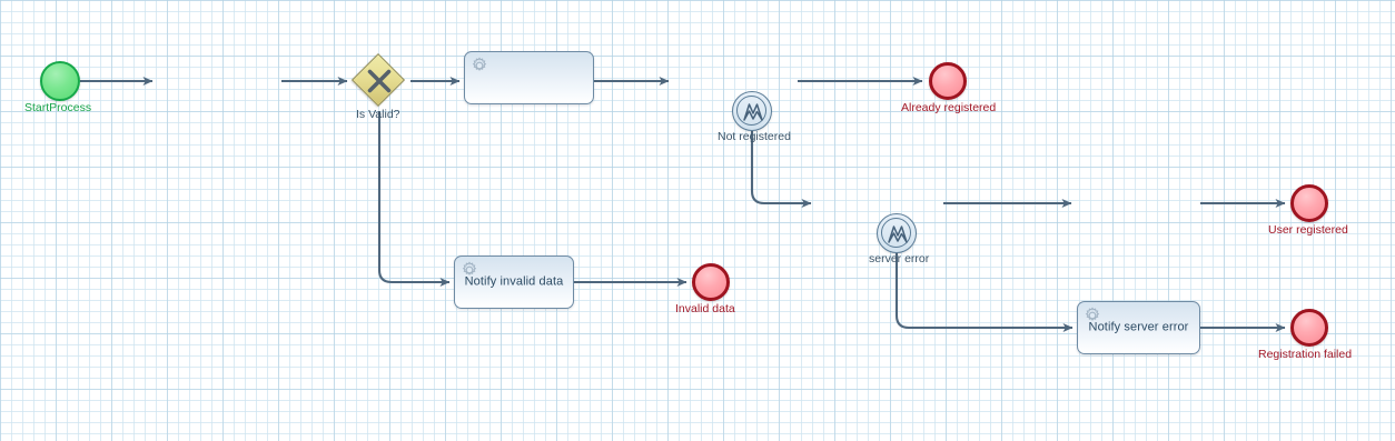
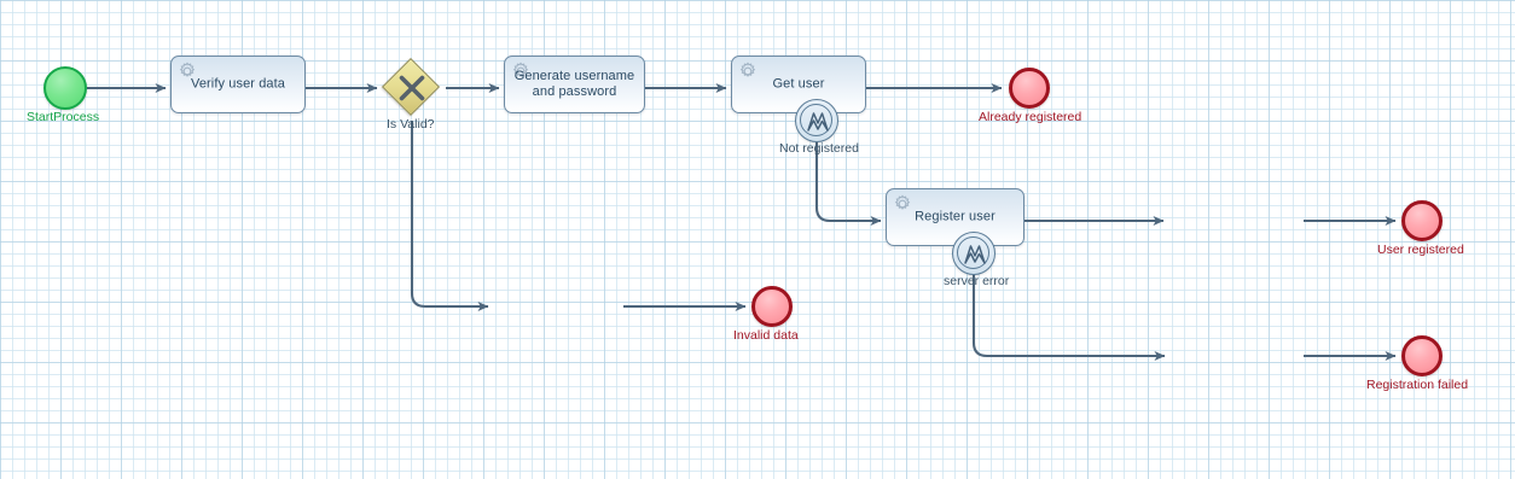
  StartProcess
+ Verify user data
  Is Valid?
+ Generate username and password
+ Get user
  Not registered
  Already registered
+ Register user
  server error
  User registered
- Notify invalid data
  Invalid data
- Notify server error
  Registration failed
